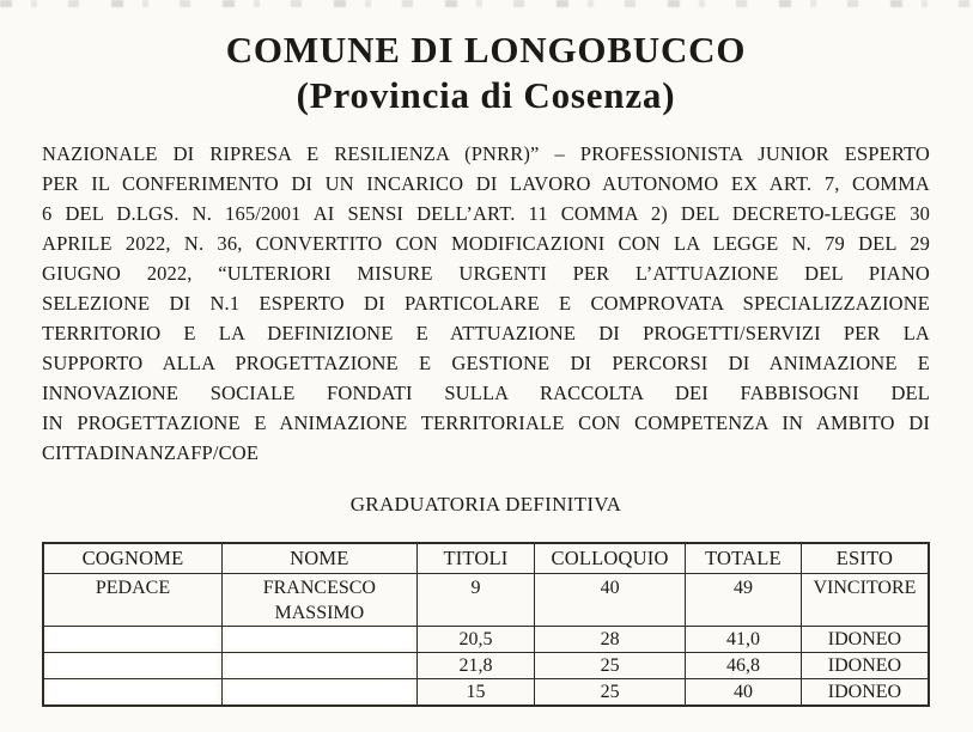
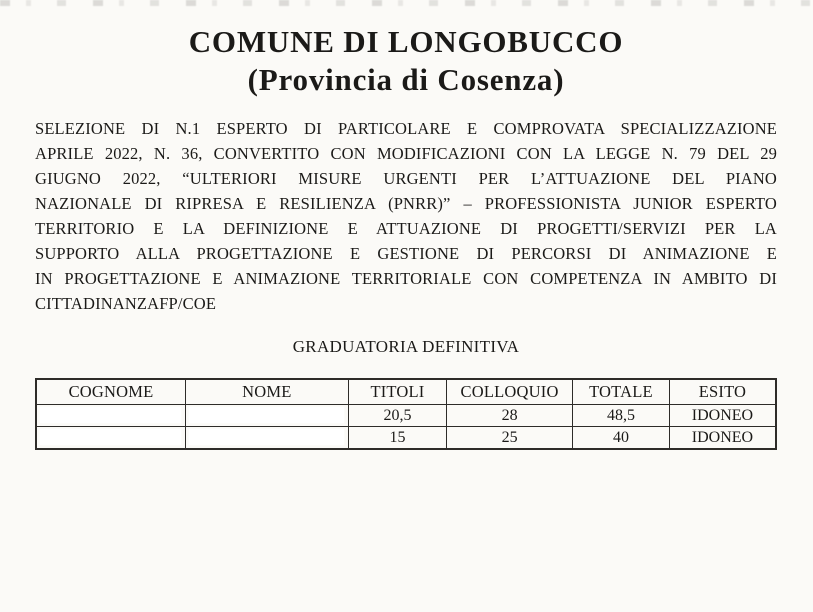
  COMUNE DI LONGOBUCCO
  (Provincia di Cosenza)
- NAZIONALE DI RIPRESA E RESILIENZA (PNRR)” – PROFESSIONISTA JUNIOR ESPERTO
+ SELEZIONE DI N.1 ESPERTO DI PARTICOLARE E COMPROVATA SPECIALIZZAZIONE
- PER IL CONFERIMENTO DI UN INCARICO DI LAVORO AUTONOMO EX ART. 7, COMMA
- 6 DEL D.LGS. N. 165/2001 AI SENSI DELL’ART. 11 COMMA 2) DEL DECRETO-LEGGE 30
  APRILE 2022, N. 36, CONVERTITO CON MODIFICAZIONI CON LA LEGGE N. 79 DEL 29
  GIUGNO 2022, “ULTERIORI MISURE URGENTI PER L’ATTUAZIONE DEL PIANO
- SELEZIONE DI N.1 ESPERTO DI PARTICOLARE E COMPROVATA SPECIALIZZAZIONE
+ NAZIONALE DI RIPRESA E RESILIENZA (PNRR)” – PROFESSIONISTA JUNIOR ESPERTO
  TERRITORIO E LA DEFINIZIONE E ATTUAZIONE DI PROGETTI/SERVIZI PER LA
  SUPPORTO ALLA PROGETTAZIONE E GESTIONE DI PERCORSI DI ANIMAZIONE E
- INNOVAZIONE SOCIALE FONDATI SULLA RACCOLTA DEI FABBISOGNI DEL
  IN PROGETTAZIONE E ANIMAZIONE TERRITORIALE CON COMPETENZA IN AMBITO DI
  CITTADINANZAFP/COE
  GRADUATORIA DEFINITIVA
  COGNOME	NOME	TITOLI	COLLOQUIO	TOTALE	ESITO
- PEDACE	FRANCESCO MASSIMO	9	40	49	VINCITORE
- 		20,5	28	41,0	IDONEO
+ 		20,5	28	48,5	IDONEO
- 		21,8	25	46,8	IDONEO
  		15	25	40	IDONEO
